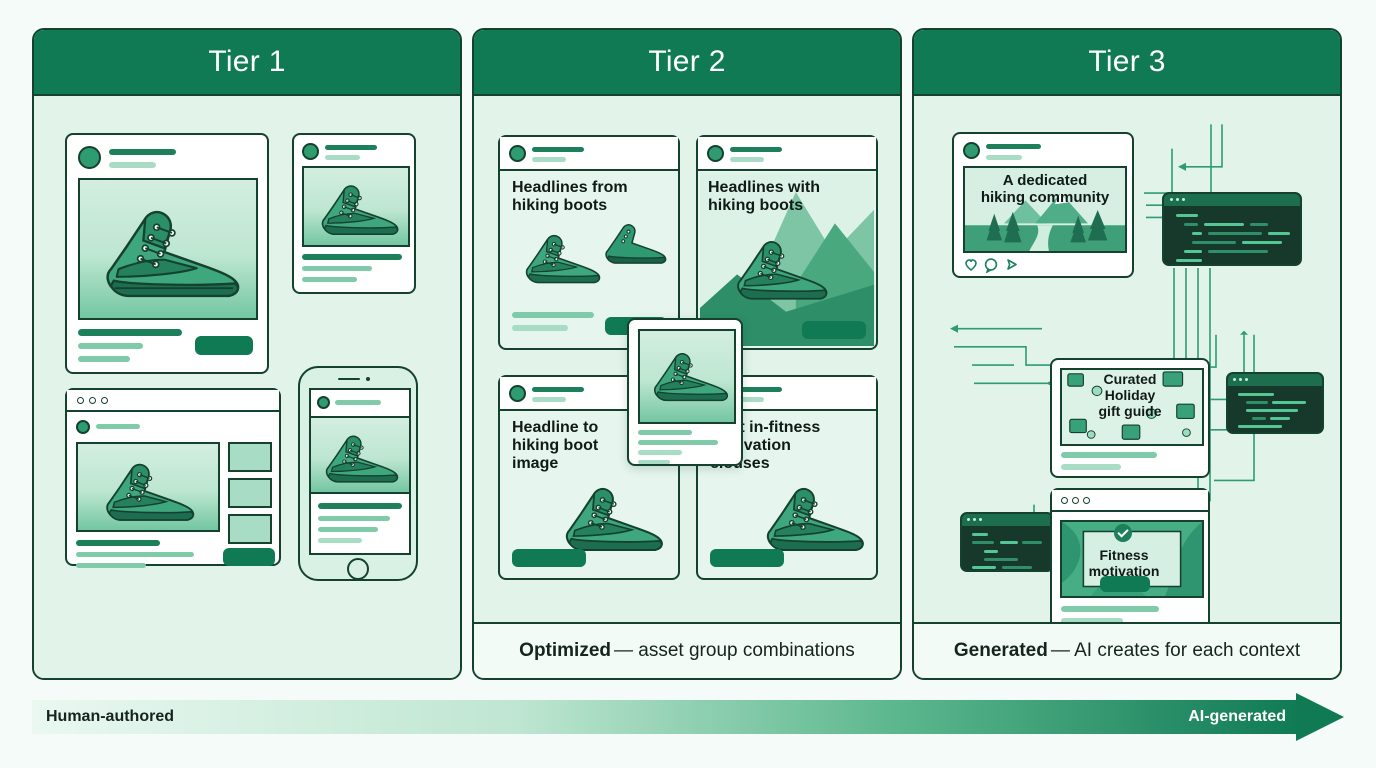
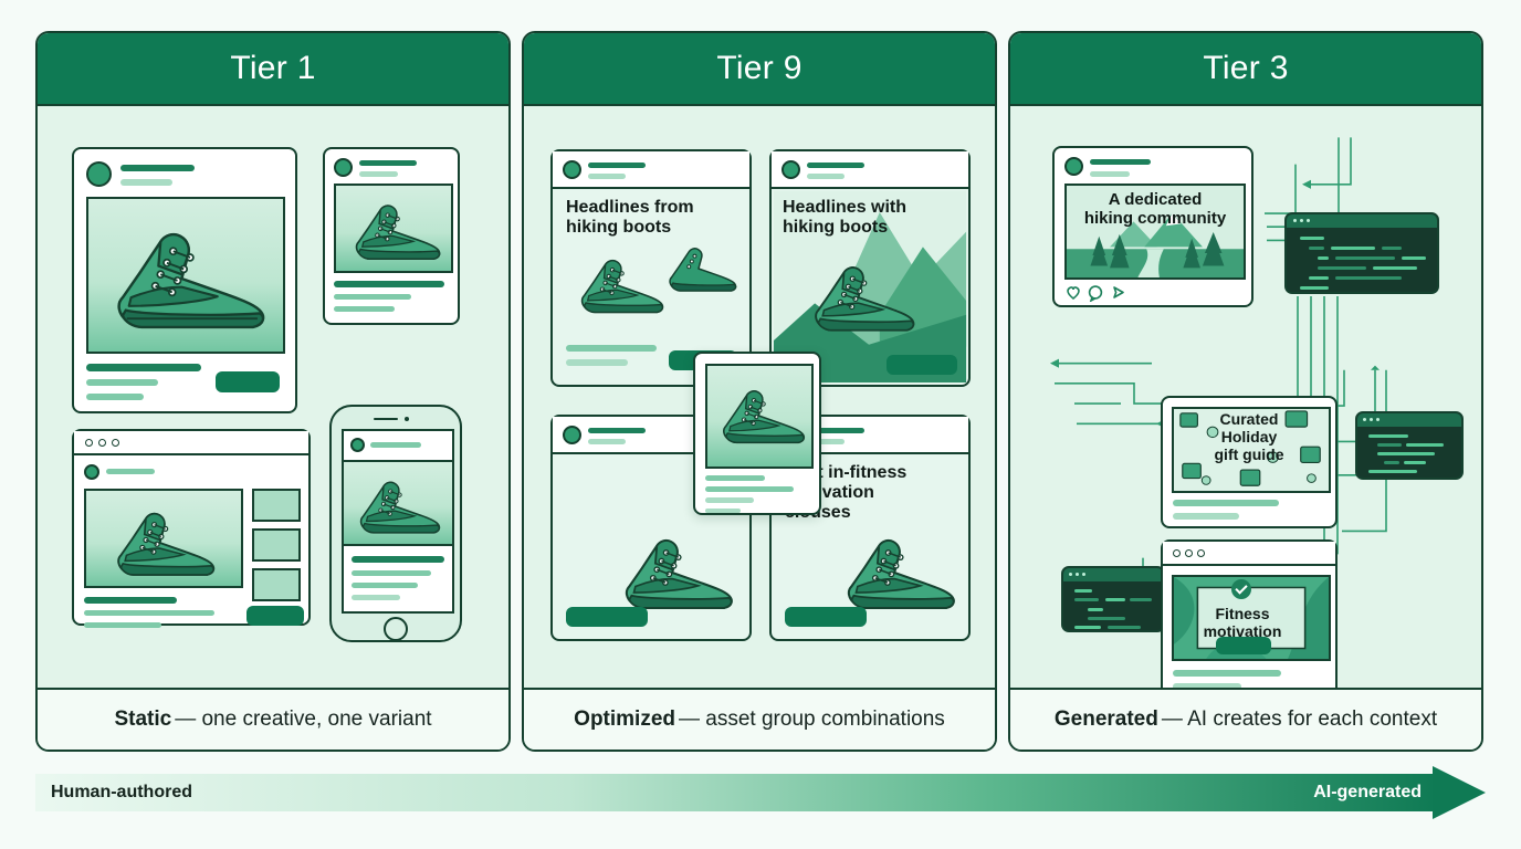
  Tier 1
+ Static
+ — one creative, one variant
- Tier 2
+ Tier 9
  Headlines from
  hiking boots
  Headlines with
  hiking boots
- Headline to
- hiking boot
- image
  in-fitness
  Optimized
  — asset group combinations
  Tier 3
  A dedicated
  hiking community
  Curated
  Holiday
  gift guide
  Fitness
  motivation
  Generated
  — AI creates for each context
  Human-authored
  AI-generated
